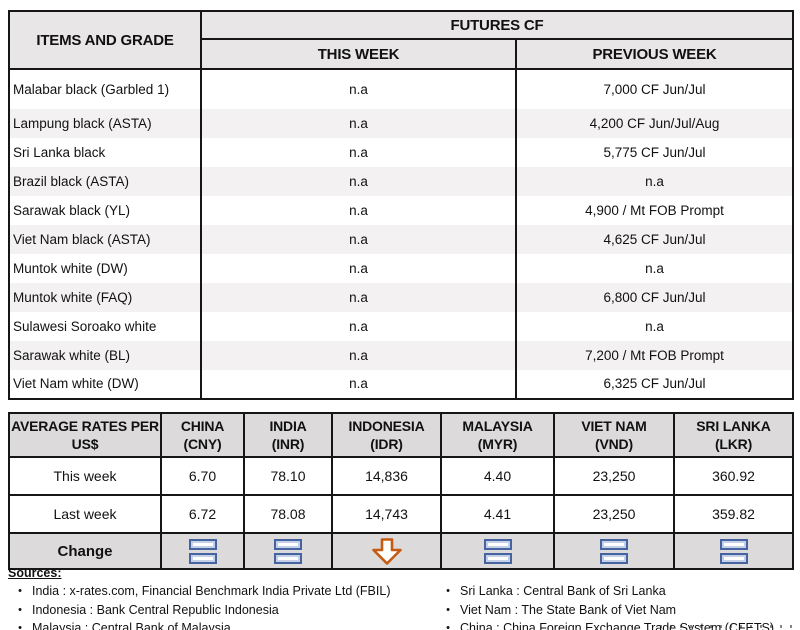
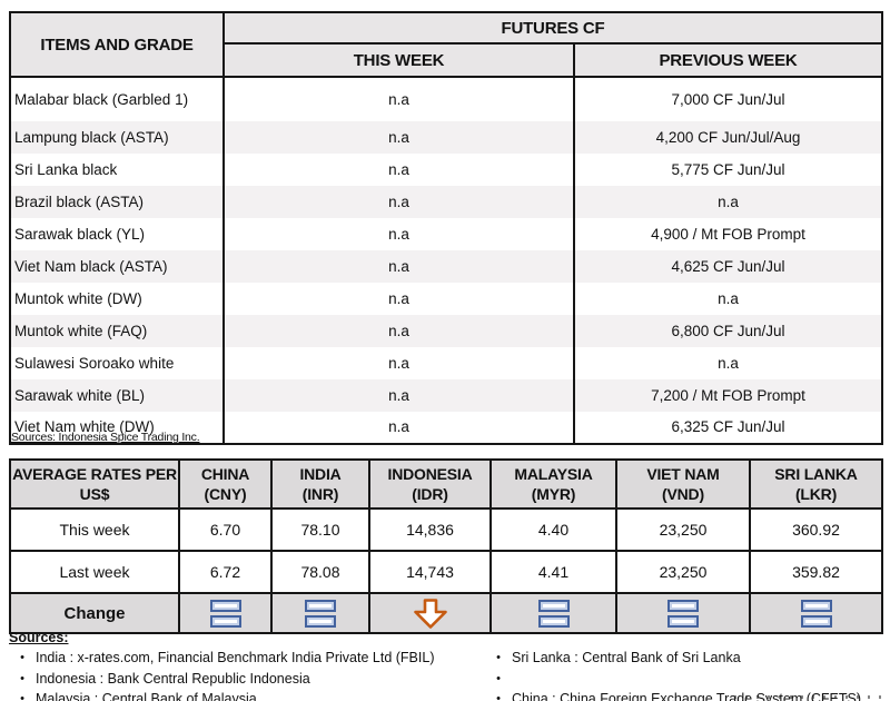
  ITEMS AND GRADE	FUTURES CF
  THIS WEEK	PREVIOUS WEEK
  Malabar black (Garbled 1)	n.a	7,000 CF Jun/Jul
  Lampung black (ASTA)	n.a	4,200 CF Jun/Jul/Aug
  Sri Lanka black	n.a	5,775 CF Jun/Jul
  Brazil black (ASTA)	n.a	n.a
  Sarawak black (YL)	n.a	4,900 / Mt FOB Prompt
  Viet Nam black (ASTA)	n.a	4,625 CF Jun/Jul
  Muntok white (DW)	n.a	n.a
  Muntok white (FAQ)	n.a	6,800 CF Jun/Jul
  Sulawesi Soroako white	n.a	n.a
  Sarawak white (BL)	n.a	7,200 / Mt FOB Prompt
  Viet Nam white (DW)	n.a	6,325 CF Jun/Jul
+ Sources: Indonesia Spice Trading Inc.
  AVERAGE RATES PER US$	CHINA (CNY)	INDIA (INR)	INDONESIA (IDR)	MALAYSIA (MYR)	VIET NAM (VND)	SRI LANKA (LKR)
  This week	6.70	78.10	14,836	4.40	23,250	360.92
  Last week	6.72	78.08	14,743	4.41	23,250	359.82
  Change
  Sources:
  •
  India : x-rates.com, Financial Benchmark India Private Ltd (FBIL)
  •
  Indonesia : Bank Central Republic Indonesia
  •
  Malaysia : Central Bank of Malaysia
  •
  Sri Lanka : Central Bank of Sri Lanka
  •
- Viet Nam : The State Bank of Viet Nam
  •
  China : China Foreign Exchange Trade System (CFETS)
